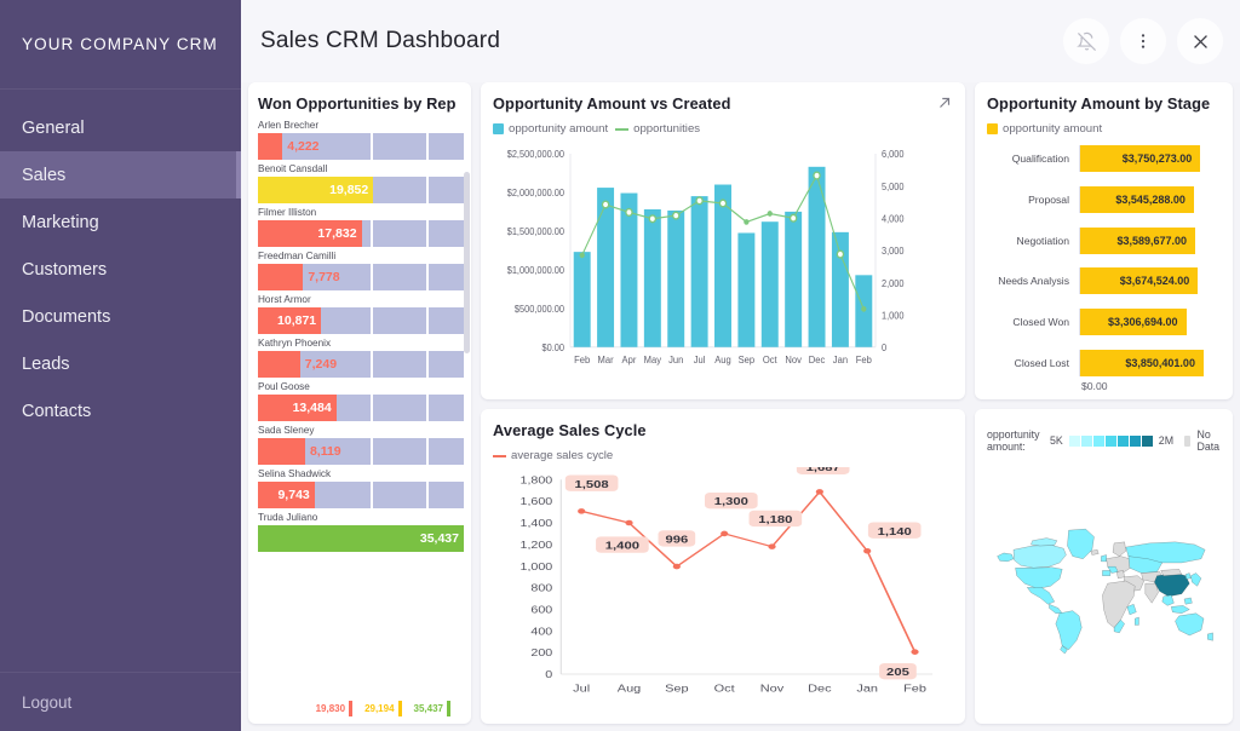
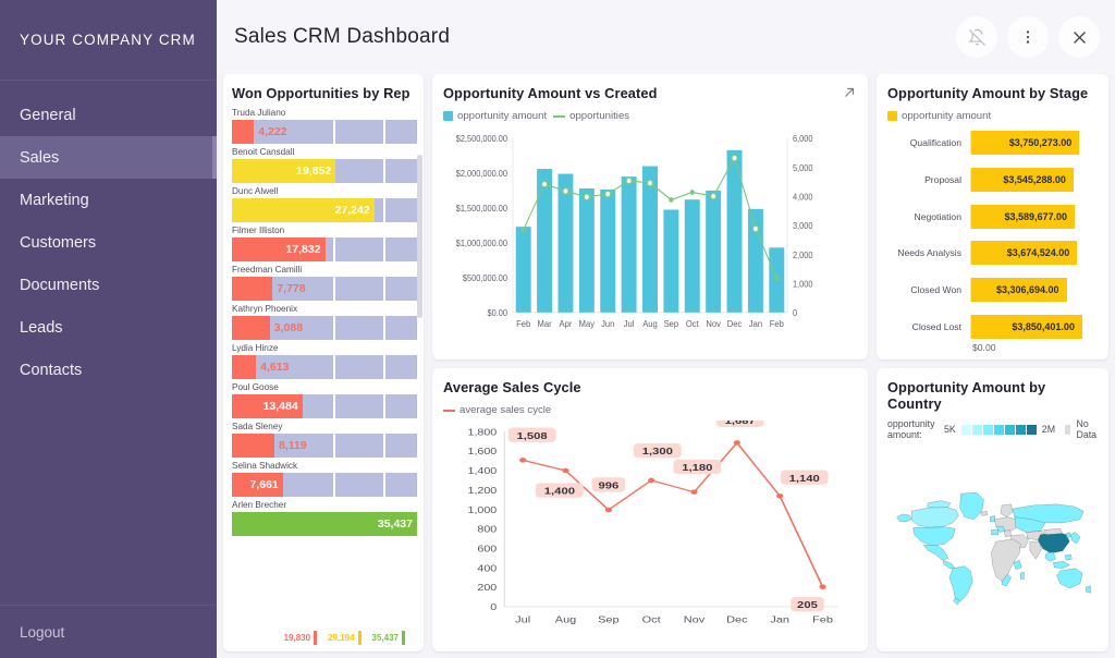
  YOUR COMPANY CRM
  General
  Sales
  Marketing
  Customers
  Documents
  Leads
  Contacts
  Logout
  Sales CRM Dashboard
  Won Opportunities by Rep
- Arlen Brecher
+ Truda Juliano
  4,222
  Benoit Cansdall
  19,852
+ Dunc Alwell
+ 27,242
  Filmer Illiston
  17,832
  Freedman Camilli
  7,778
- Horst Armor
- 10,871
  Kathryn Phoenix
- 7,249
+ 3,088
+ Lydia Hinze
+ 4,613
  Poul Goose
  13,484
  Sada Sleney
  8,119
  Selina Shadwick
- 9,743
+ 7,661
- Truda Juliano
+ Arlen Brecher
  35,437
  19,830
  29,194
  35,437
  Opportunity Amount vs Created
  opportunity amount
  opportunities
  $0.00
  $500,000.00
  $1,000,000.00
  $1,500,000.00
  $2,000,000.00
  $2,500,000.00
  0
  1,000
  2,000
  3,000
  4,000
  5,000
  6,000
  Feb
  Mar
  Apr
  May
  Jun
  Jul
  Aug
  Sep
  Oct
  Nov
  Dec
  Jan
  Feb
  Opportunity Amount by Stage
  opportunity amount
  Qualification
  $3,750,273.00
  Proposal
  $3,545,288.00
  Negotiation
  $3,589,677.00
  Needs Analysis
  $3,674,524.00
  Closed Won
  $3,306,694.00
  Closed Lost
  $3,850,401.00
  $0.00
  Average Sales Cycle
  average sales cycle
  0
  200
  400
  600
  800
  1,000
  1,200
  1,400
  1,600
  1,800
  1,508
  Jul
  1,400
  Aug
  996
  Sep
  1,300
  Oct
  1,180
  Nov
  1,687
  Dec
  1,140
  Jan
  205
  Feb
+ Opportunity Amount by Country
  opportunity amount:
  5K
  2M
  No Data
